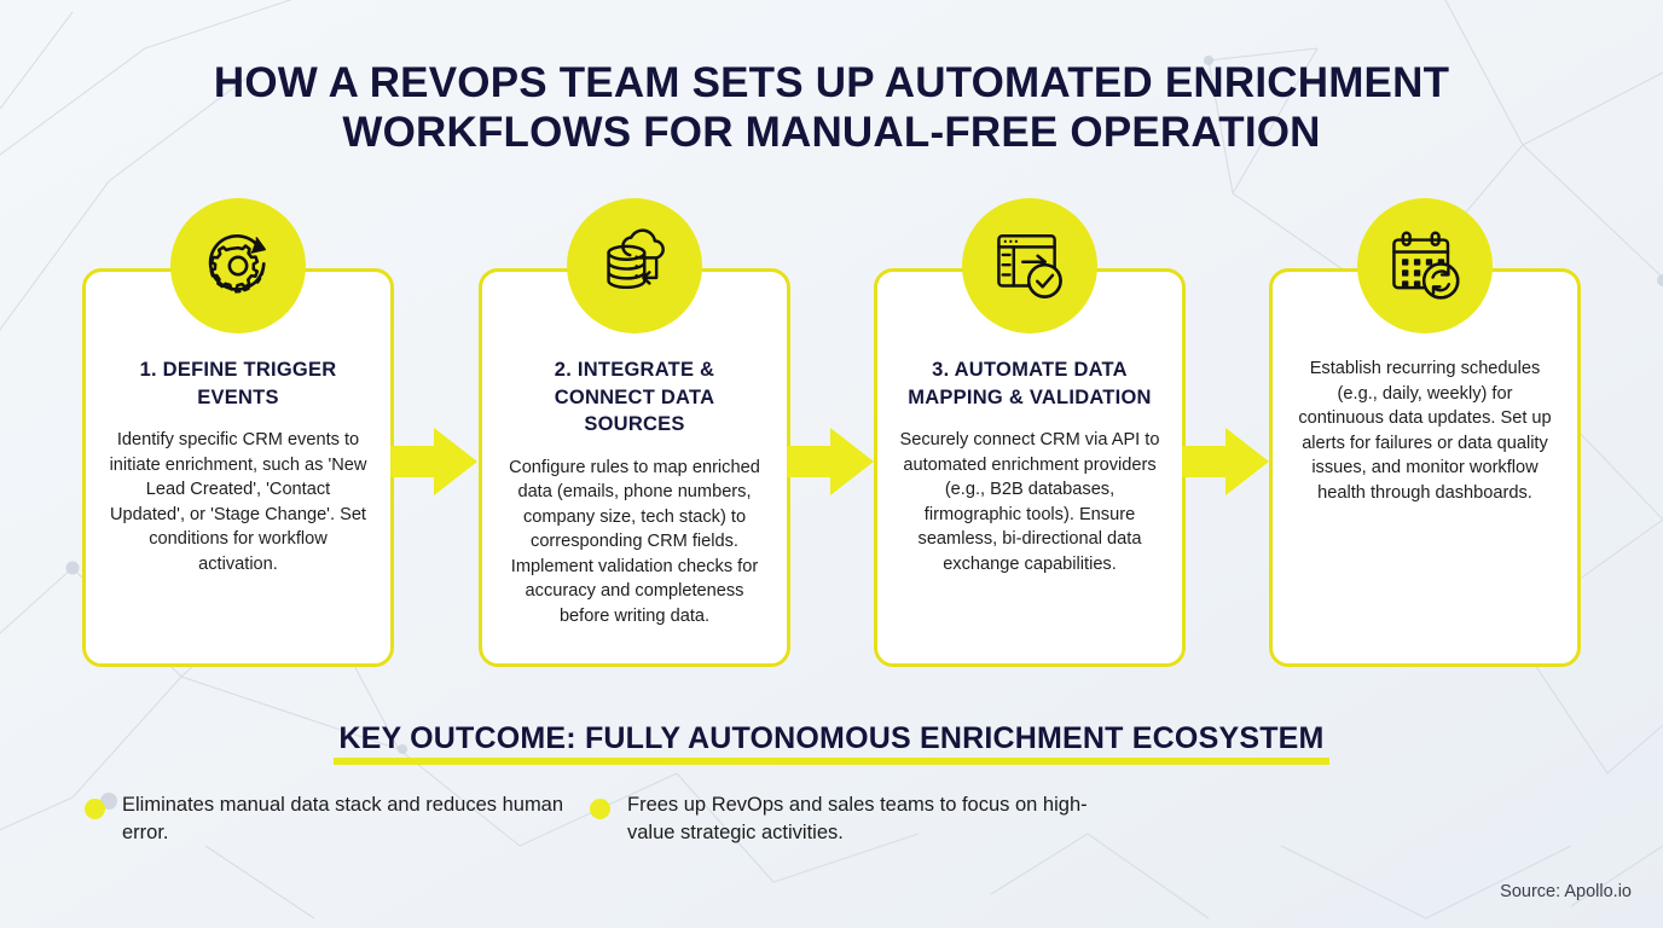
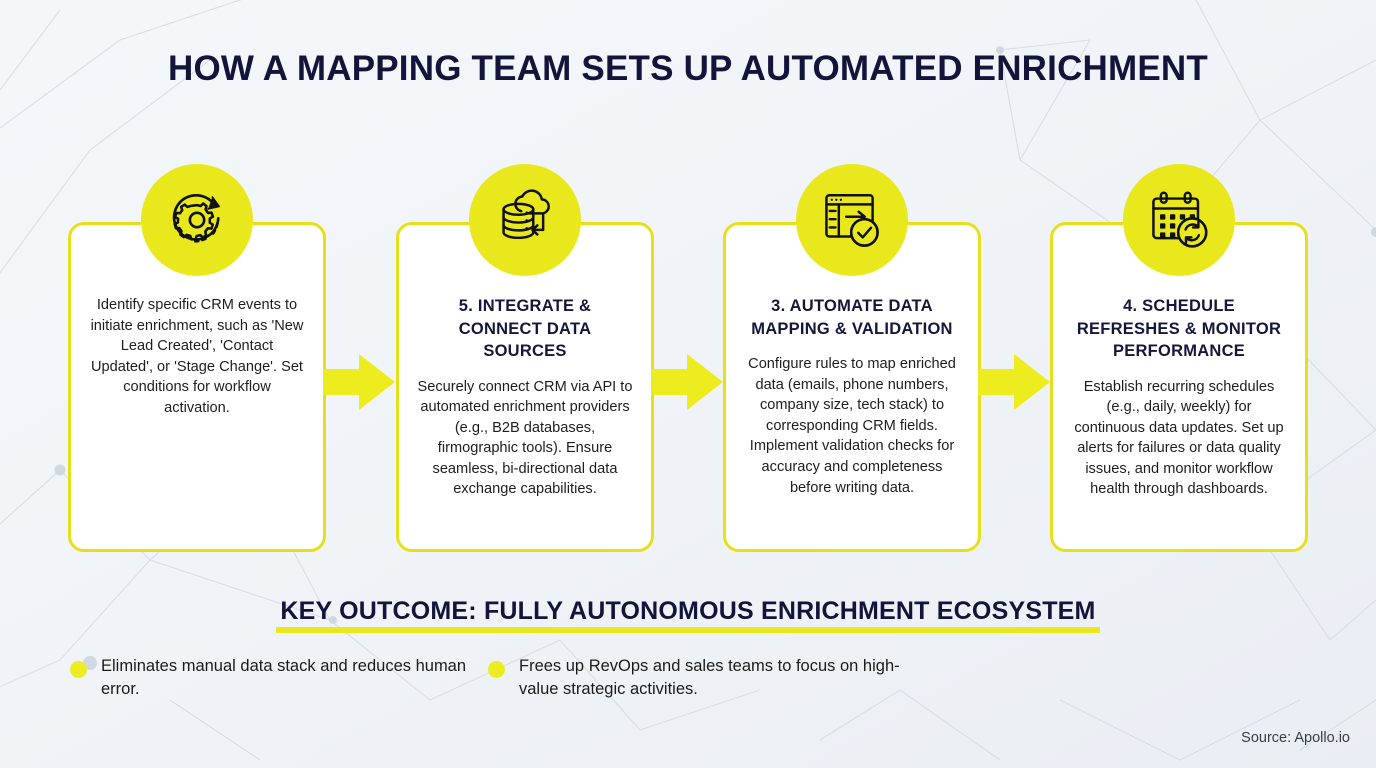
- HOW A REVOPS TEAM SETS UP AUTOMATED ENRICHMENT
+ HOW A MAPPING TEAM SETS UP AUTOMATED ENRICHMENT
- WORKFLOWS FOR MANUAL-FREE OPERATION
- 1. DEFINE TRIGGER EVENTS
  Identify specific CRM events to initiate enrichment, such as 'New Lead Created', 'Contact Updated', or 'Stage Change'. Set conditions for workflow activation.
- 2. INTEGRATE & CONNECT DATA SOURCES
+ 5. INTEGRATE & CONNECT DATA SOURCES
- Configure rules to map enriched data (emails, phone numbers, company size, tech stack) to corresponding CRM fields. Implement validation checks for accuracy and completeness before writing data.
+ Securely connect CRM via API to automated enrichment providers (e.g., B2B databases, firmographic tools). Ensure seamless, bi-directional data exchange capabilities.
  3. AUTOMATE DATA MAPPING & VALIDATION
- Securely connect CRM via API to automated enrichment providers (e.g., B2B databases, firmographic tools). Ensure seamless, bi-directional data exchange capabilities.
+ Configure rules to map enriched data (emails, phone numbers, company size, tech stack) to corresponding CRM fields. Implement validation checks for accuracy and completeness before writing data.
+ 4. SCHEDULE REFRESHES & MONITOR PERFORMANCE
  Establish recurring schedules (e.g., daily, weekly) for continuous data updates. Set up alerts for failures or data quality issues, and monitor workflow health through dashboards.
  KEY OUTCOME: FULLY AUTONOMOUS ENRICHMENT ECOSYSTEM
  Eliminates manual data stack and reduces human error.
  Frees up RevOps and sales teams to focus on high-value strategic activities.
  Source: Apollo.io
